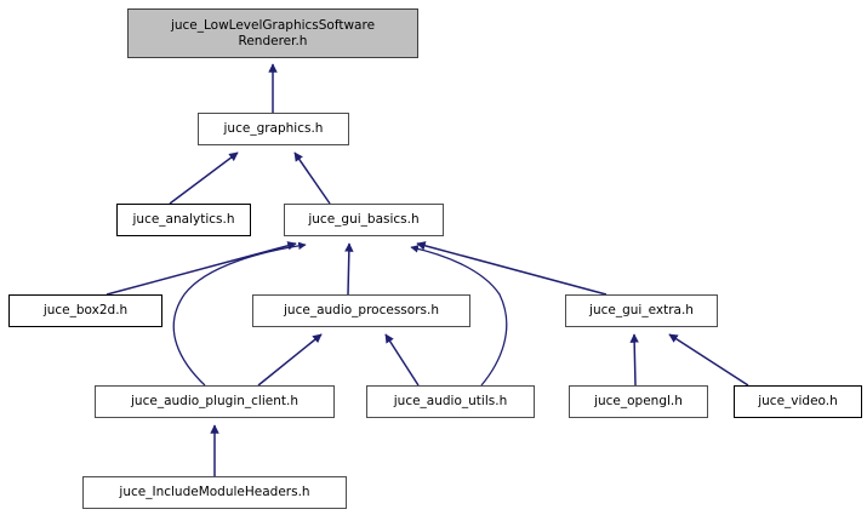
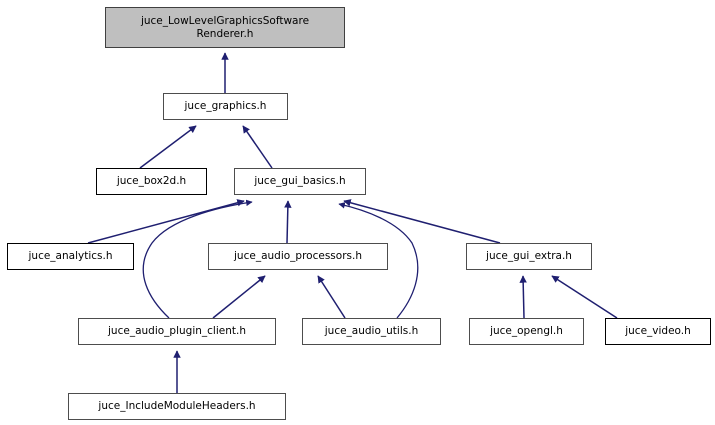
  juce_LowLevelGraphicsSoftware
  Renderer.h
  juce_graphics.h
- juce_analytics.h
+ juce_box2d.h
  juce_gui_basics.h
- juce_box2d.h
+ juce_analytics.h
  juce_audio_processors.h
  juce_gui_extra.h
  juce_audio_plugin_client.h
  juce_audio_utils.h
  juce_opengl.h
  juce_video.h
  juce_IncludeModuleHeaders.h
